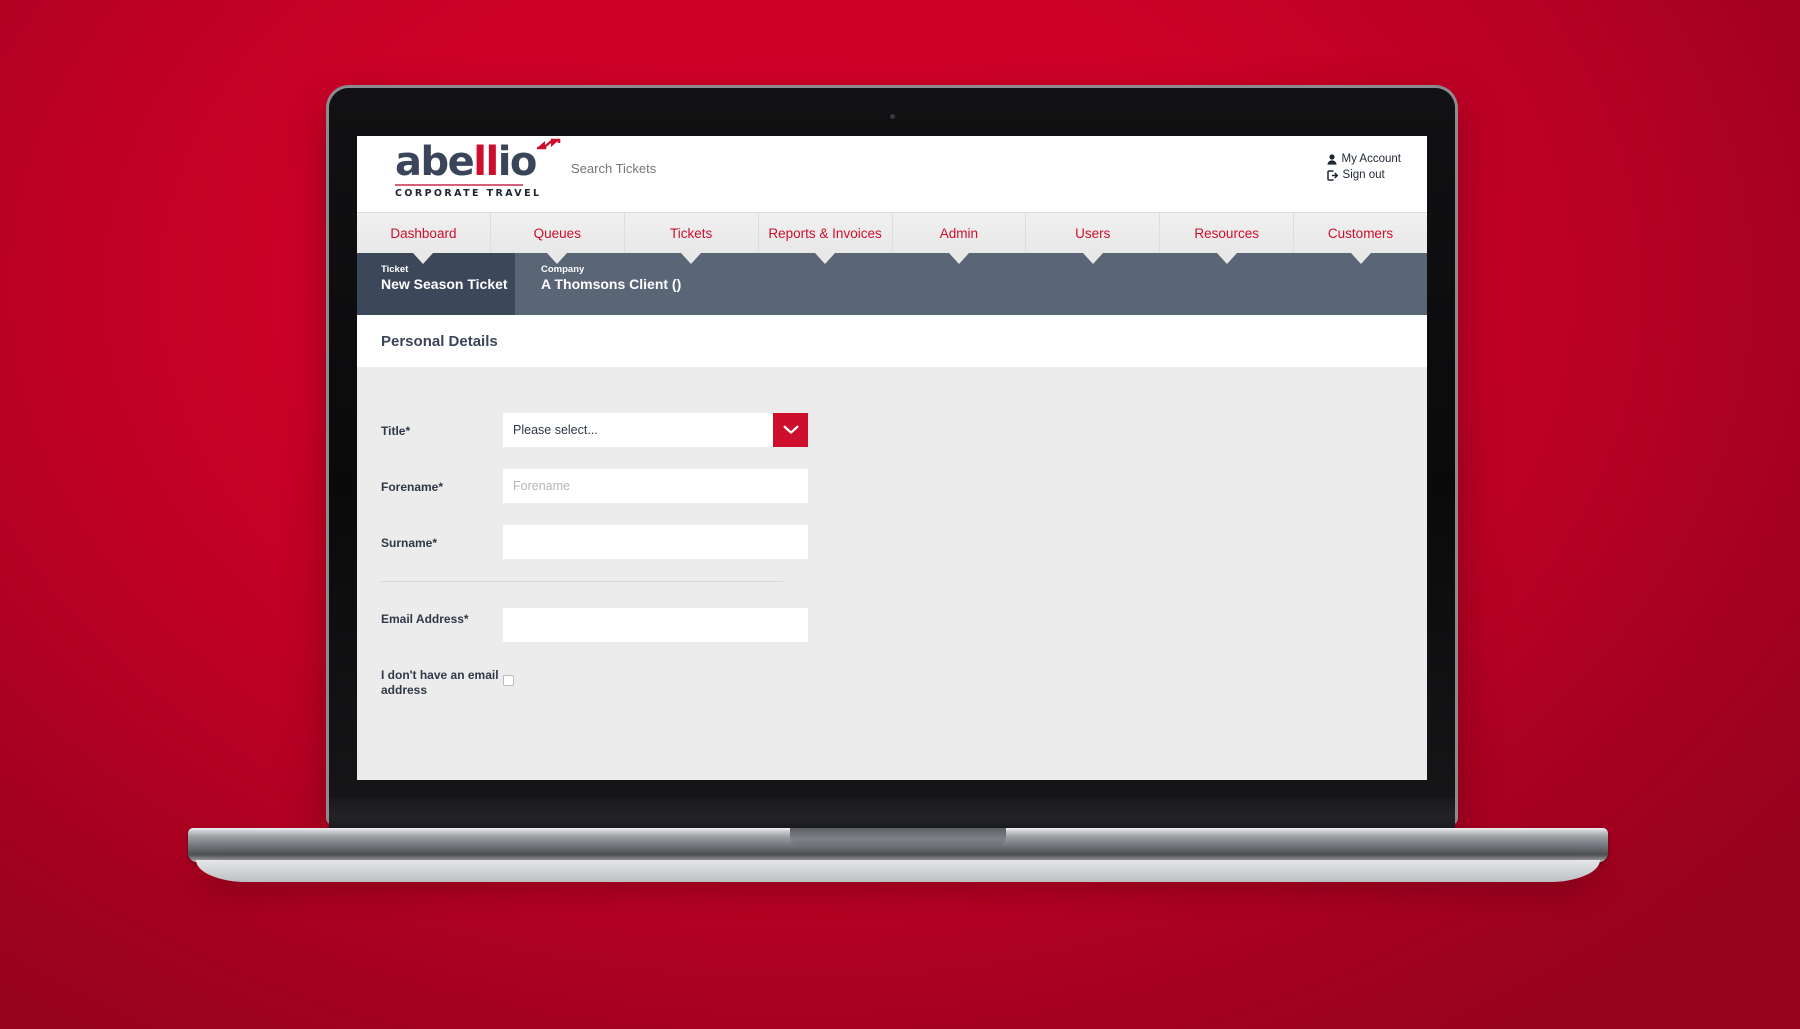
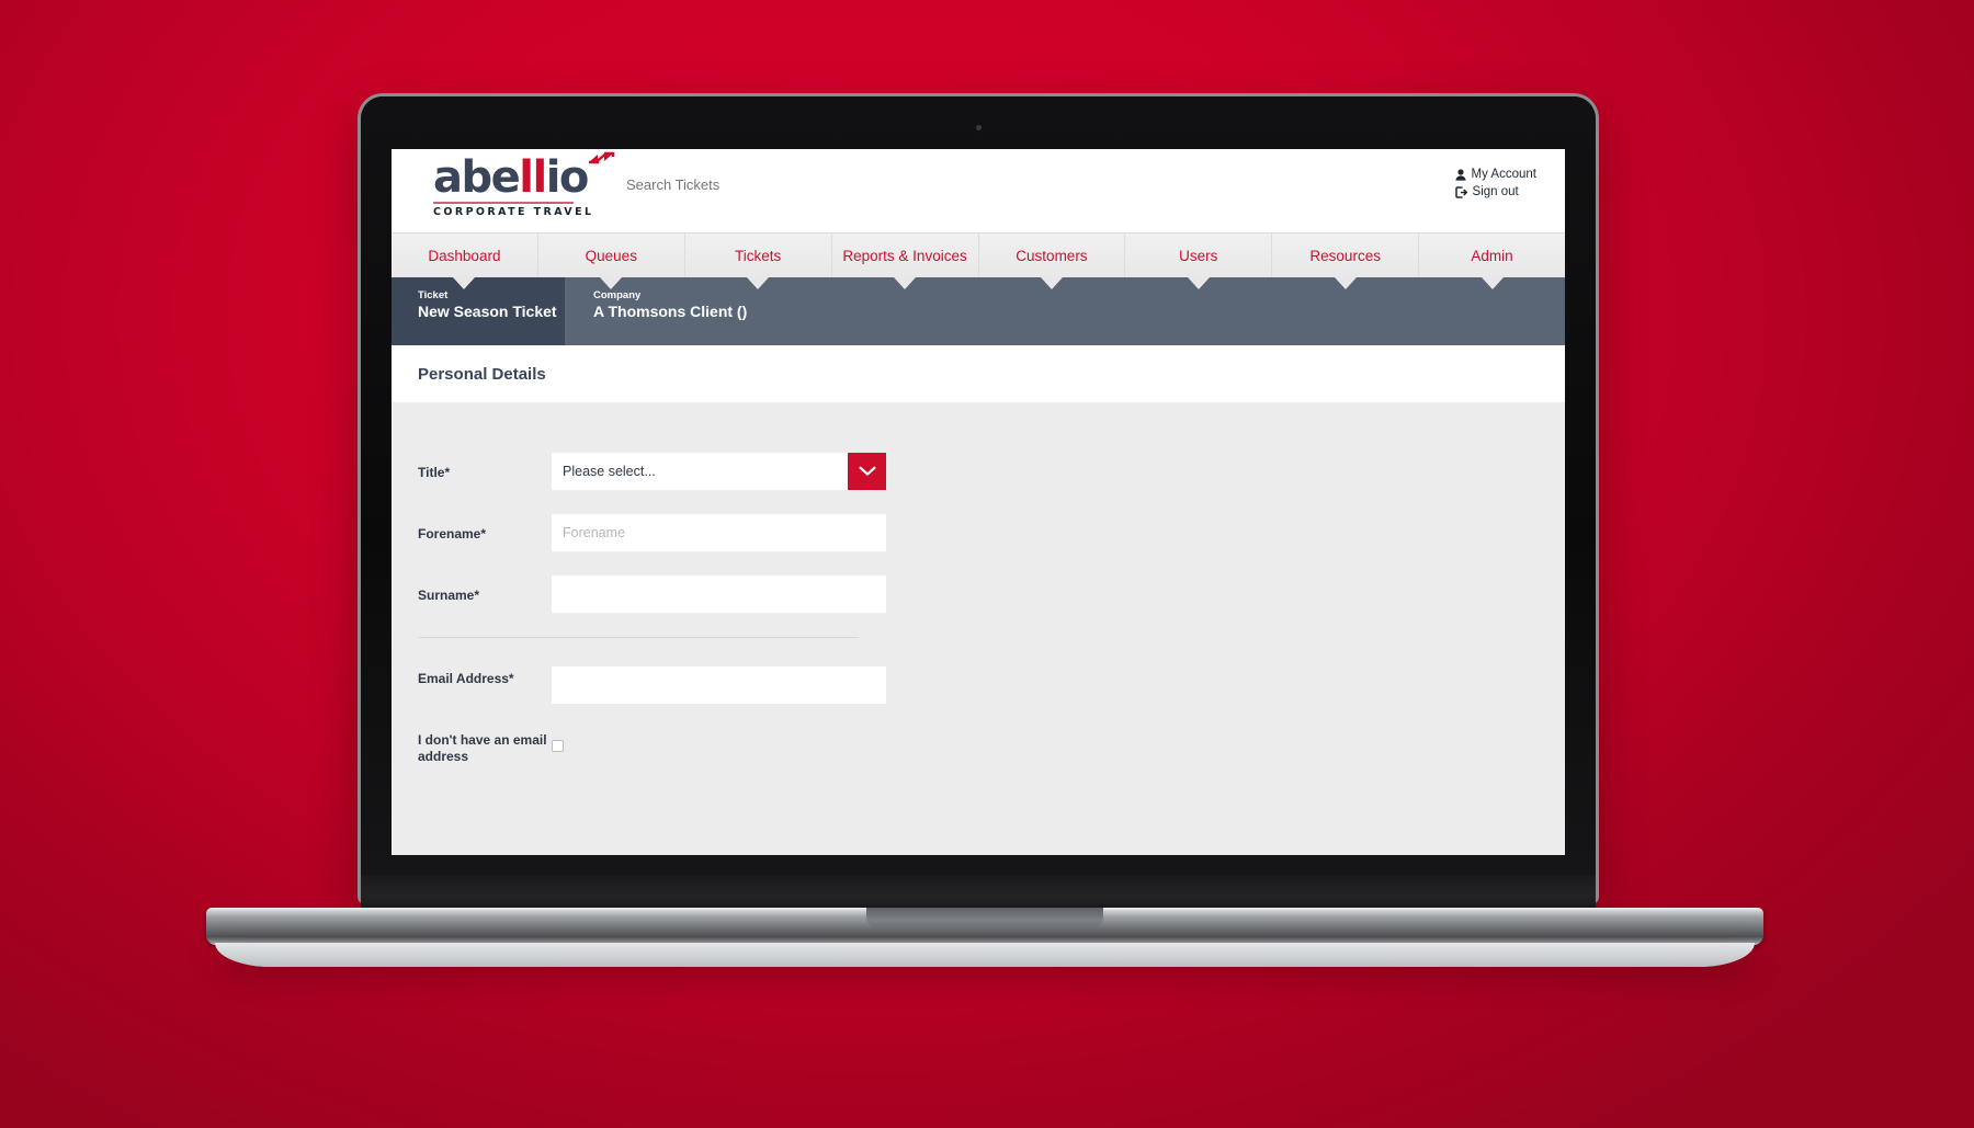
  abellio
  CORPORATE TRAVEL
  Search Tickets
  My Account
  Sign out
  Dashboard
  Queues
  Tickets
  Reports & Invoices
- Admin
+ Customers
  Users
  Resources
- Customers
+ Admin
  Ticket
  New Season Ticket
  Company
  A Thomsons Client ()
  Personal Details
  Title*
  Please select...
  Forename*
  Forename
  Surname*
  Email Address*
  I don't have an email address
